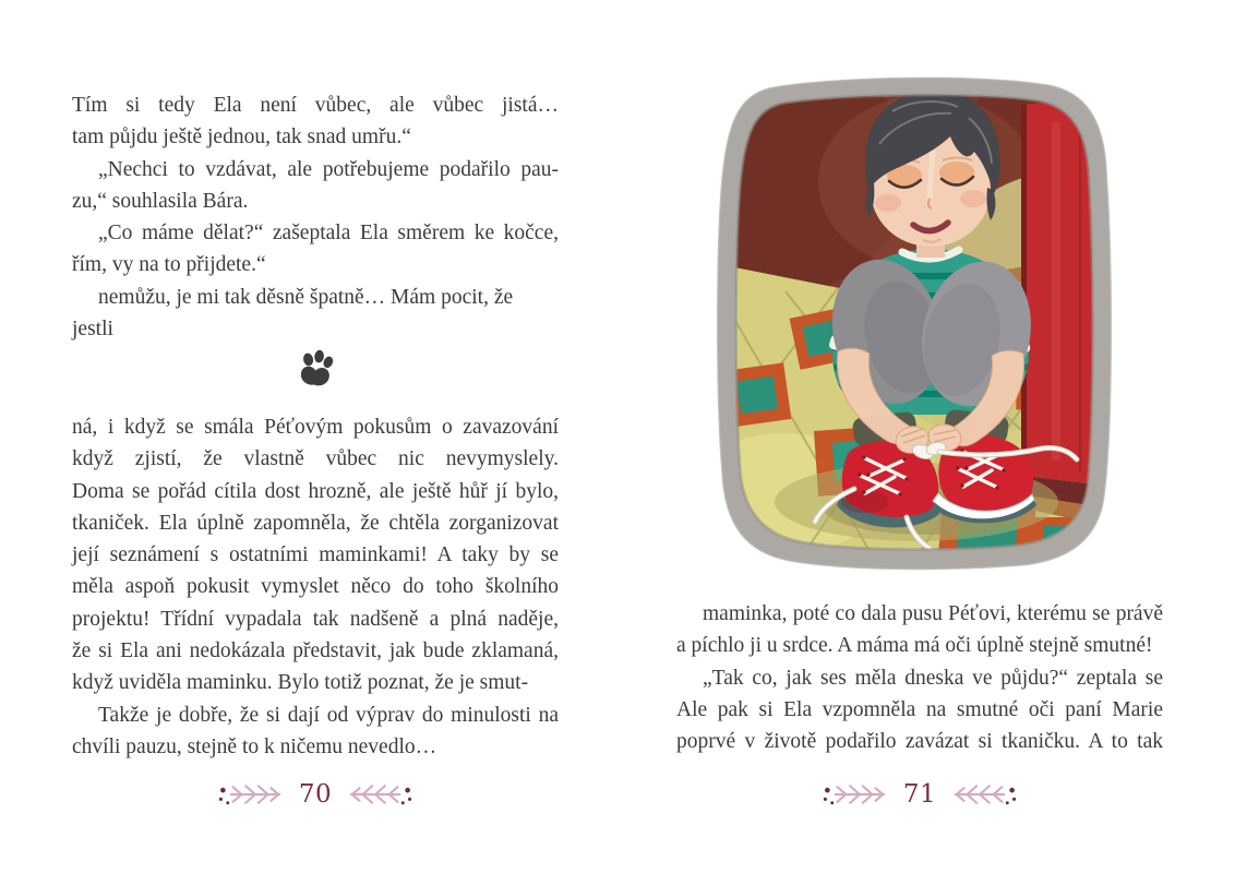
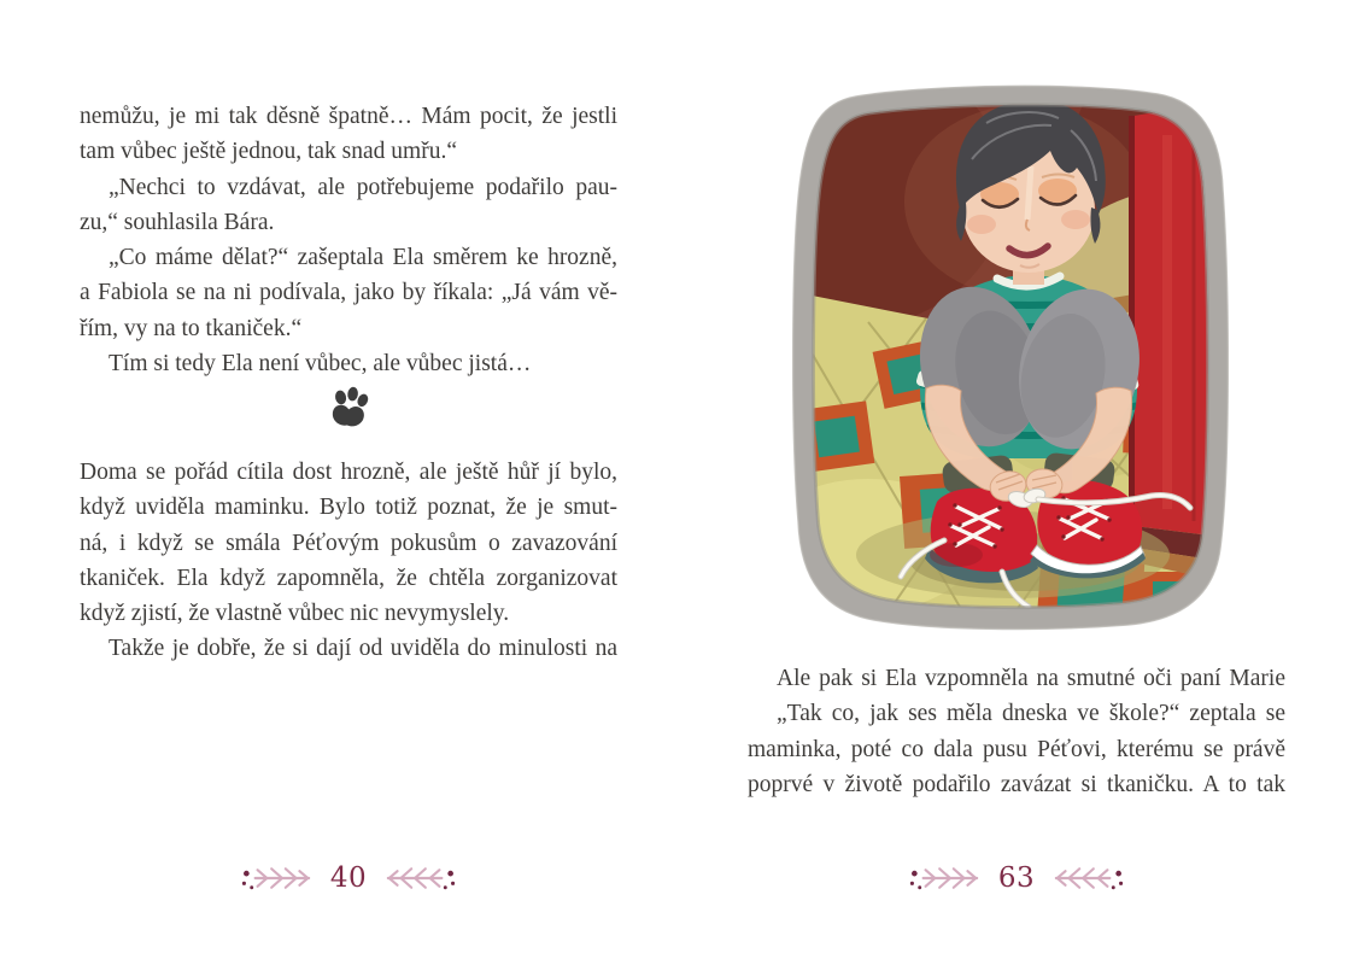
- Tím si tedy Ela není vůbec, ale vůbec jistá…
+ nemůžu, je mi tak děsně špatně… Mám pocit, že jestli
- tam půjdu ještě jednou, tak snad umřu.“
+ tam vůbec ještě jednou, tak snad umřu.“
  „Nechci to vzdávat, ale potřebujeme podařilo pau-
  zu,“ souhlasila Bára.
- „Co máme dělat?“ zašeptala Ela směrem ke kočce,
+ „Co máme dělat?“ zašeptala Ela směrem ke hrozně,
+ a Fabiola se na ni podívala, jako by říkala: „Já vám vě-
- řím, vy na to přijdete.“
+ řím, vy na to tkaniček.“
- nemůžu, je mi tak děsně špatně… Mám pocit, že jestli
+ Tím si tedy Ela není vůbec, ale vůbec jistá…
- ná, i když se smála Péťovým pokusům o zavazování
+ Doma se pořád cítila dost hrozně, ale ještě hůř jí bylo,
- když zjistí, že vlastně vůbec nic nevymyslely.
+ když uviděla maminku. Bylo totiž poznat, že je smut-
- Doma se pořád cítila dost hrozně, ale ještě hůř jí bylo,
+ ná, i když se smála Péťovým pokusům o zavazování
- tkaniček. Ela úplně zapomněla, že chtěla zorganizovat
+ tkaniček. Ela když zapomněla, že chtěla zorganizovat
- její seznámení s ostatními maminkami! A taky by se
- měla aspoň pokusit vymyslet něco do toho školního
- projektu! Třídní vypadala tak nadšeně a plná naděje,
- že si Ela ani nedokázala představit, jak bude zklamaná,
- když uviděla maminku. Bylo totiž poznat, že je smut-
+ když zjistí, že vlastně vůbec nic nevymyslely.
- Takže je dobře, že si dají od výprav do minulosti na
+ Takže je dobře, že si dají od uviděla do minulosti na
- chvíli pauzu, stejně to k ničemu nevedlo…
- 70
+ 40
- maminka, poté co dala pusu Péťovi, kterému se právě
+ Ale pak si Ela vzpomněla na smutné oči paní Marie
- a píchlo ji u srdce. A máma má oči úplně stejně smutné!
- „Tak co, jak ses měla dneska ve půjdu?“ zeptala se
+ „Tak co, jak ses měla dneska ve škole?“ zeptala se
- Ale pak si Ela vzpomněla na smutné oči paní Marie
+ maminka, poté co dala pusu Péťovi, kterému se právě
  poprvé v životě podařilo zavázat si tkaničku. A to tak
- 71
+ 63
